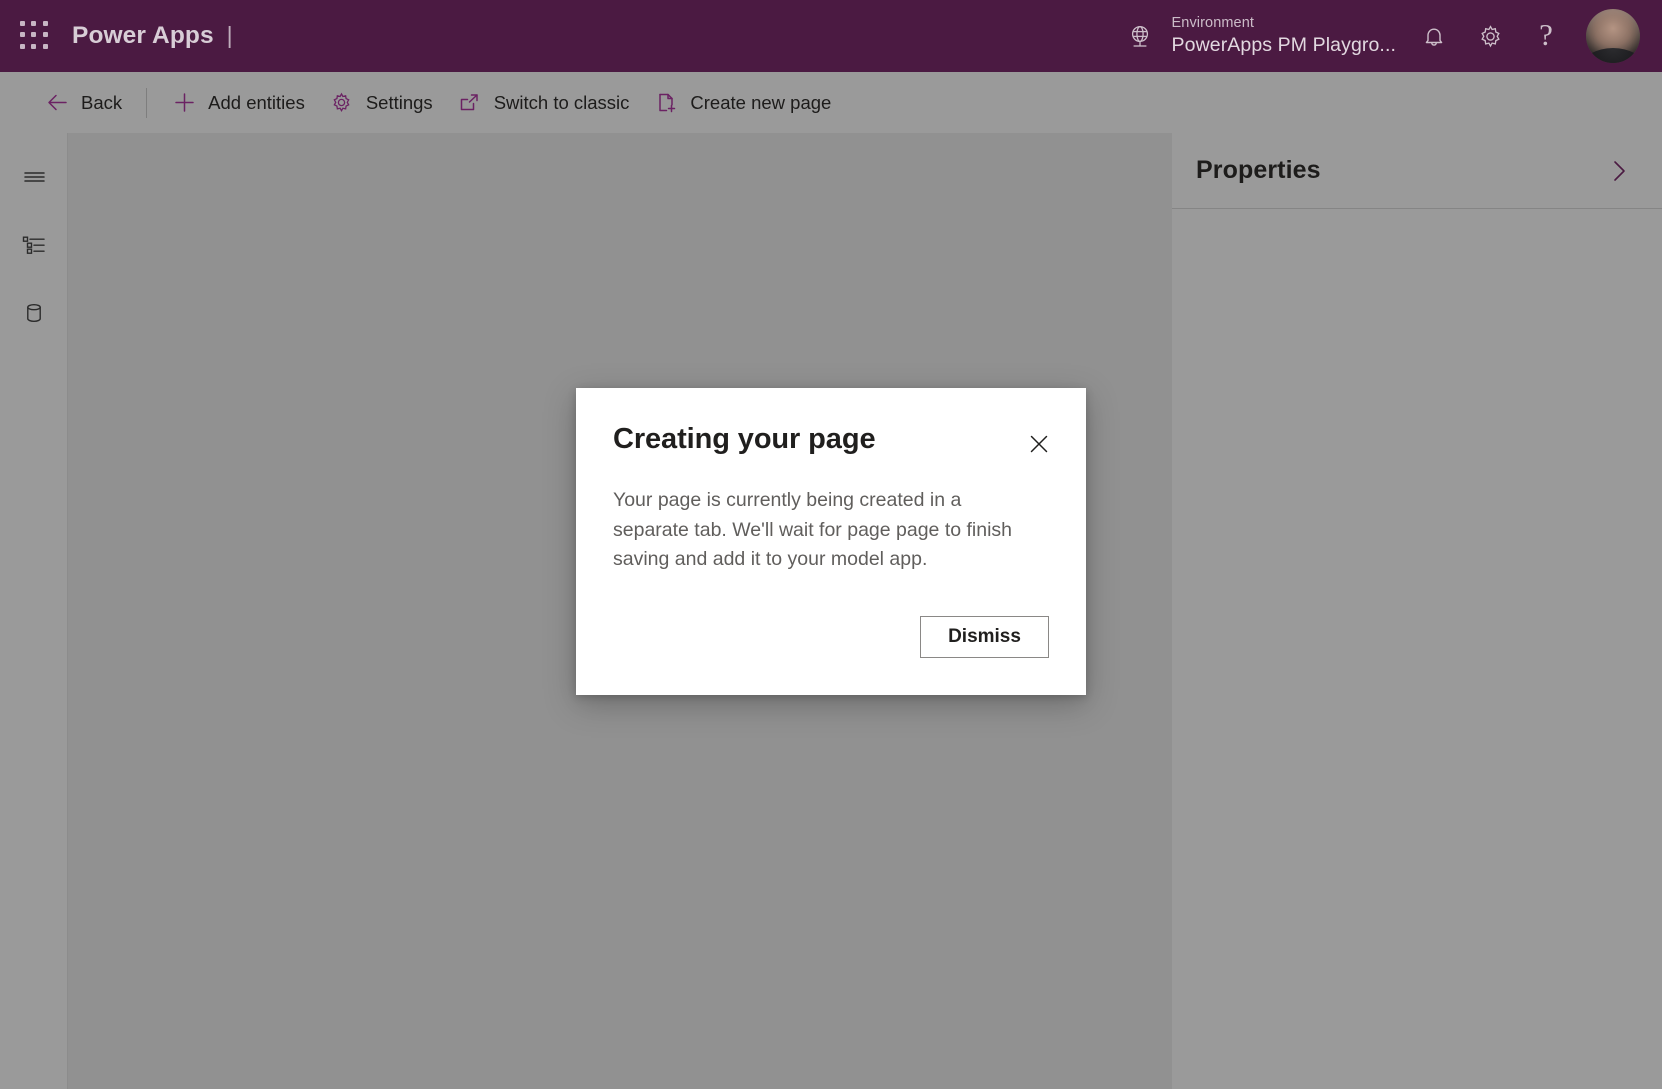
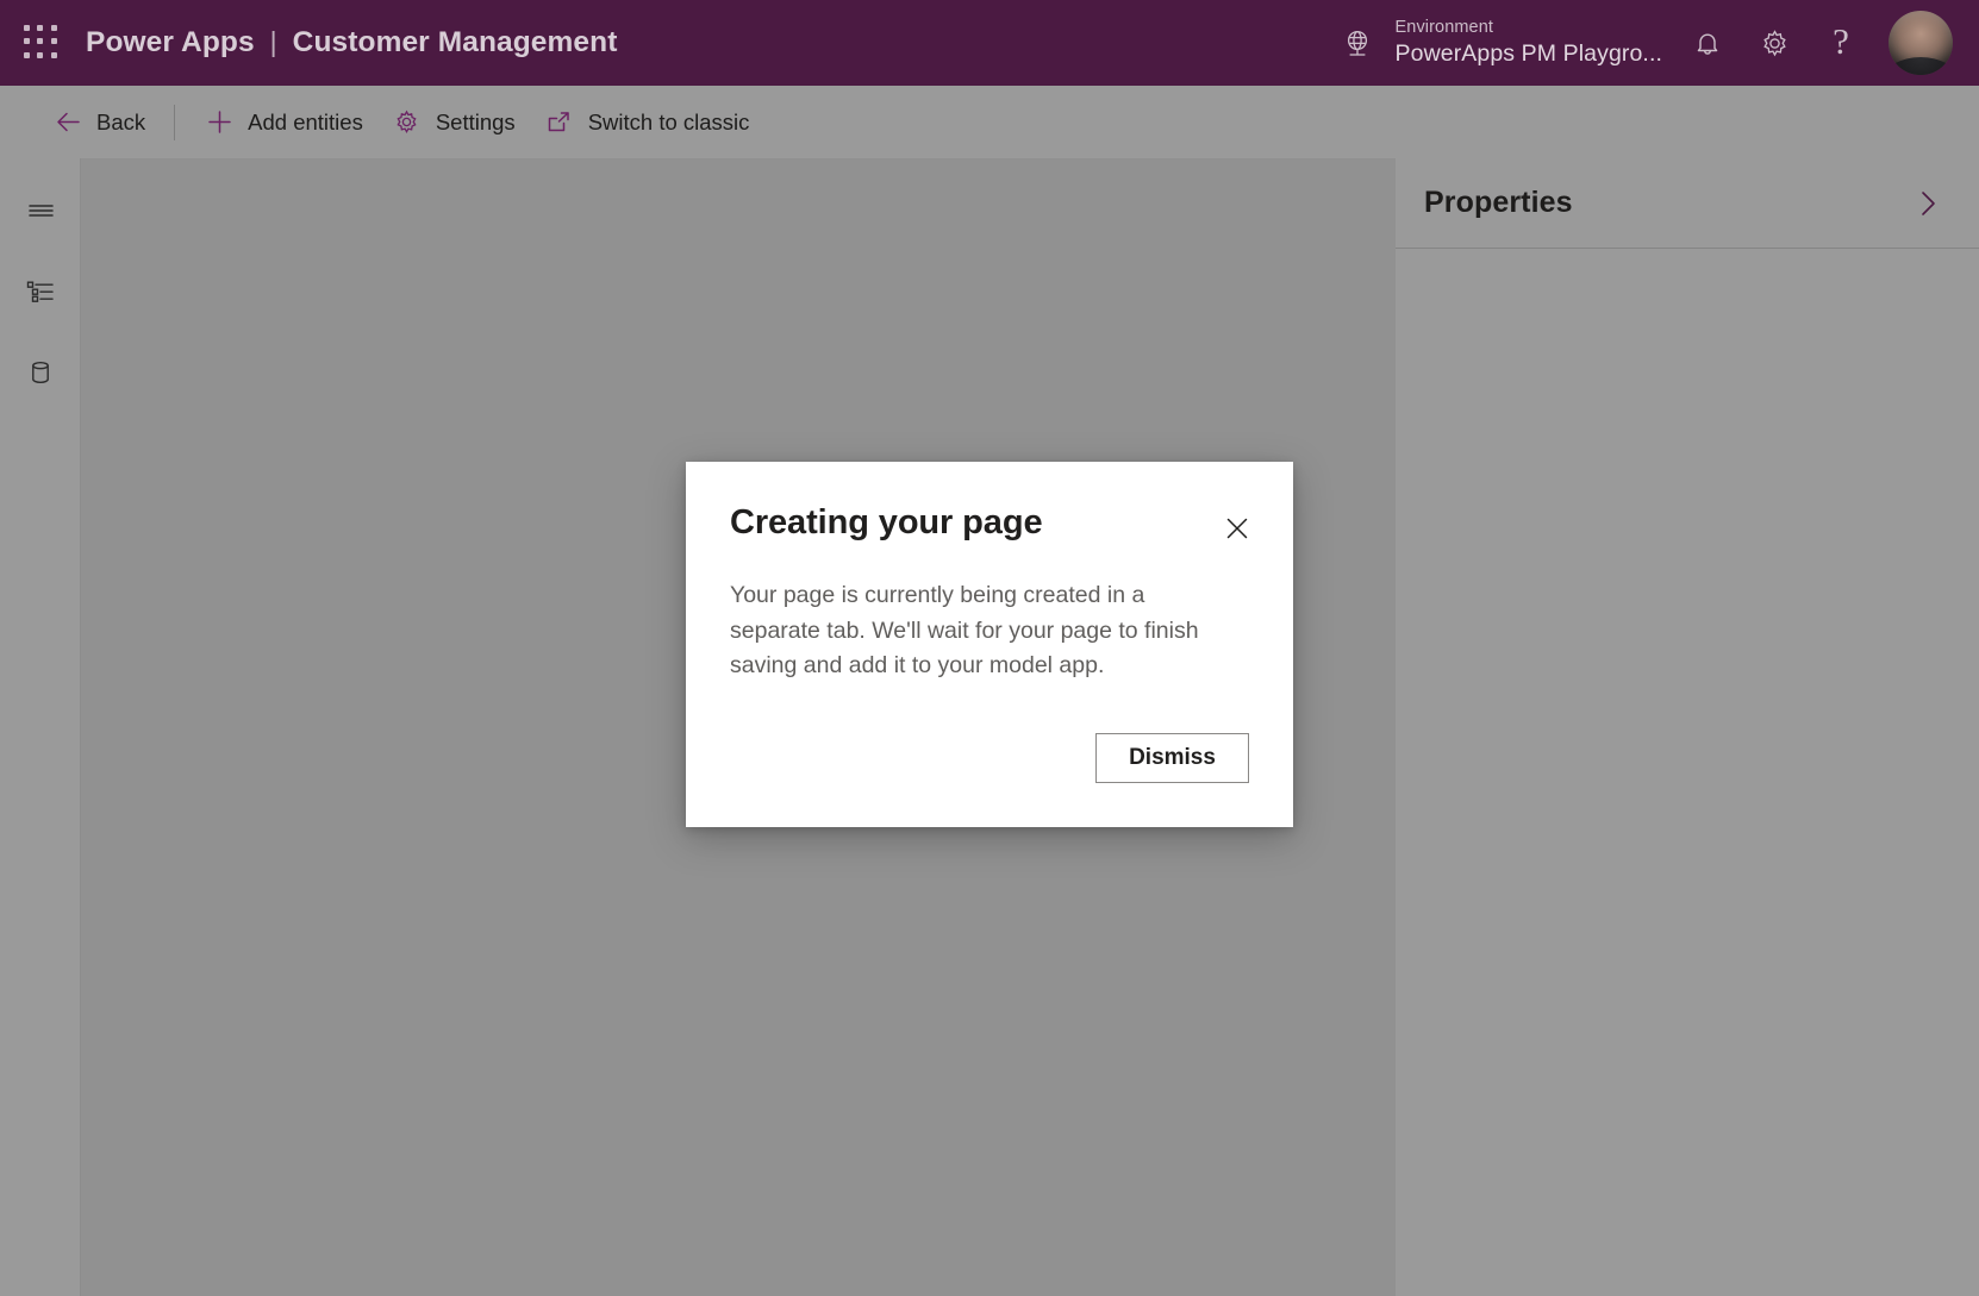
  Power Apps
  |
+ Customer Management
  Environment
  PowerApps PM Playgro...
  ?
  Back
  Add entities
  Settings
  Switch to classic
- Create new page
  Properties
  Creating your page
- Your page is currently being created in a separate tab. We'll wait for page page to finish saving and add it to your model app.
+ Your page is currently being created in a separate tab. We'll wait for your page to finish saving and add it to your model app.
  Dismiss
